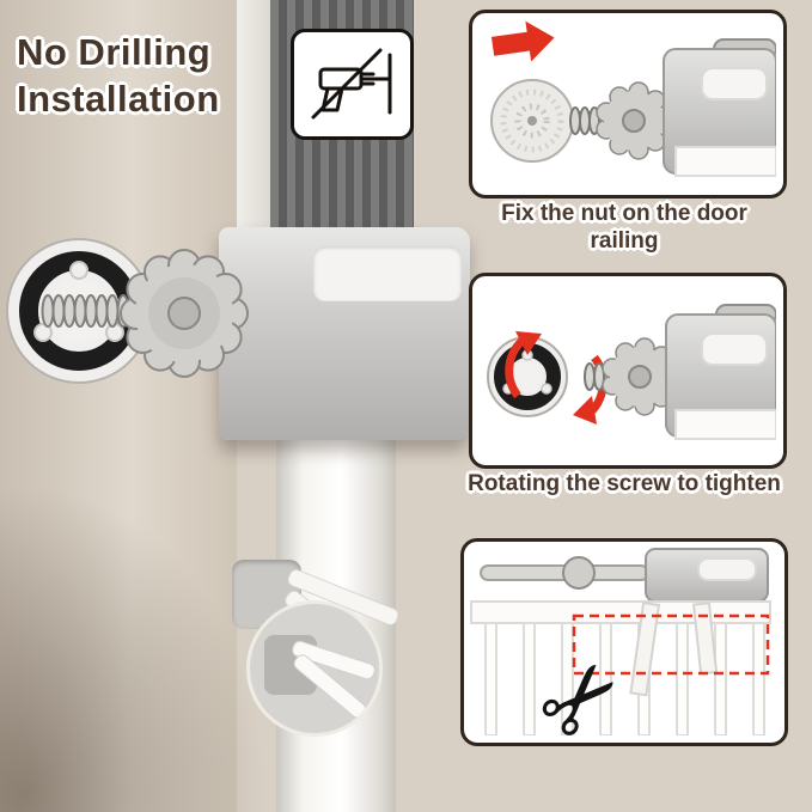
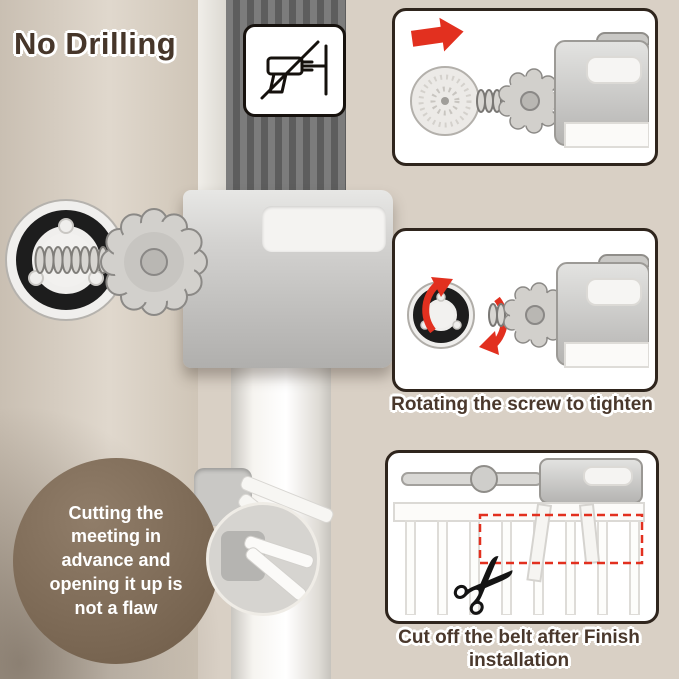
  No Drilling
- Installation
- Fix the nut on the door railing
  Rotating the screw to tighten
+ Cut off the belt after Finish installation
+ Cutting the meeting in advance and opening it up is not a flaw
